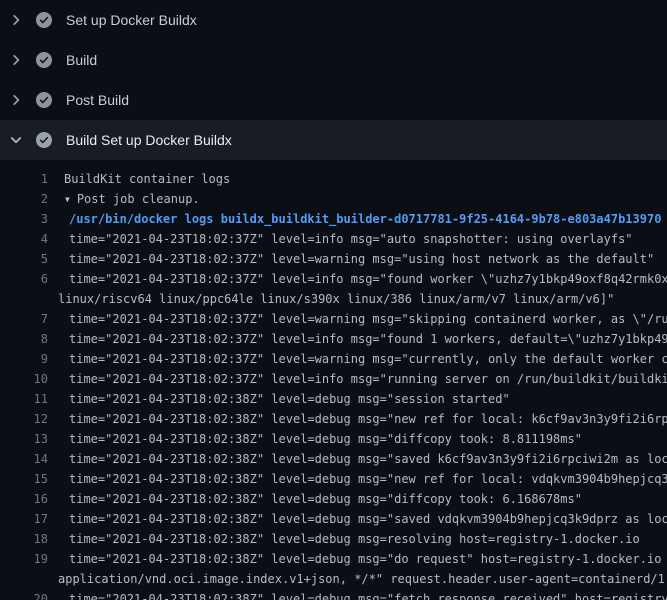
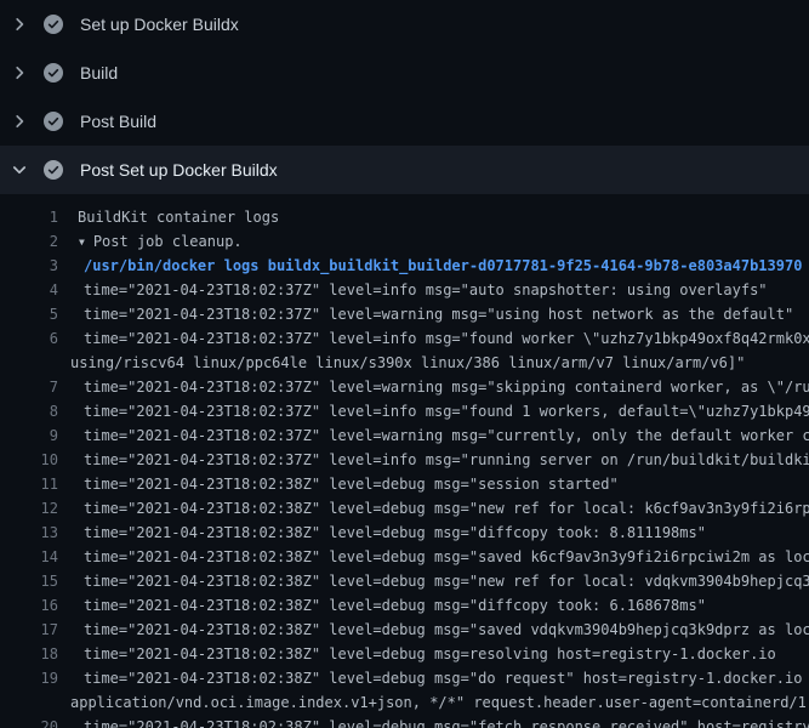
  Set up Docker Buildx
  Build
  Post Build
- Build Set up Docker Buildx
+ Post Set up Docker Buildx
  1
  BuildKit container logs
  2
  ▼ Post job cleanup.
  3
  /usr/bin/docker logs buildx_buildkit_builder-d0717781-9f25-4164-9b78-e803a47b13970
  4
  time="2021-04-23T18:02:37Z" level=info msg="auto snapshotter: using overlayfs"
  5
  time="2021-04-23T18:02:37Z" level=warning msg="using host network as the default"
  6
  time="2021-04-23T18:02:37Z" level=info msg="found worker \"uzhz7y1bkp49oxf8q42rmk0x
- linux/riscv64 linux/ppc64le linux/s390x linux/386 linux/arm/v7 linux/arm/v6]"
+ using/riscv64 linux/ppc64le linux/s390x linux/386 linux/arm/v7 linux/arm/v6]"
  7
  time="2021-04-23T18:02:37Z" level=warning msg="skipping containerd worker, as \"/ru
  8
  time="2021-04-23T18:02:37Z" level=info msg="found 1 workers, default=\"uzhz7y1bkp49
  9
  time="2021-04-23T18:02:37Z" level=warning msg="currently, only the default worker c
  10
  time="2021-04-23T18:02:37Z" level=info msg="running server on /run/buildkit/buildki
  11
  time="2021-04-23T18:02:38Z" level=debug msg="session started"
  12
  time="2021-04-23T18:02:38Z" level=debug msg="new ref for local: k6cf9av3n3y9fi2i6rp
  13
  time="2021-04-23T18:02:38Z" level=debug msg="diffcopy took: 8.811198ms"
  14
  time="2021-04-23T18:02:38Z" level=debug msg="saved k6cf9av3n3y9fi2i6rpciwi2m as loc
  15
  time="2021-04-23T18:02:38Z" level=debug msg="new ref for local: vdqkvm3904b9hepjcq3
  16
  time="2021-04-23T18:02:38Z" level=debug msg="diffcopy took: 6.168678ms"
  17
  time="2021-04-23T18:02:38Z" level=debug msg="saved vdqkvm3904b9hepjcq3k9dprz as loc
  18
  time="2021-04-23T18:02:38Z" level=debug msg=resolving host=registry-1.docker.io
  19
  time="2021-04-23T18:02:38Z" level=debug msg="do request" host=registry-1.docker.io
  application/vnd.oci.image.index.v1+json, */*" request.header.user-agent=containerd/1
  20
  time="2021-04-23T18:02:38Z" level=debug msg="fetch response received" host=registry
